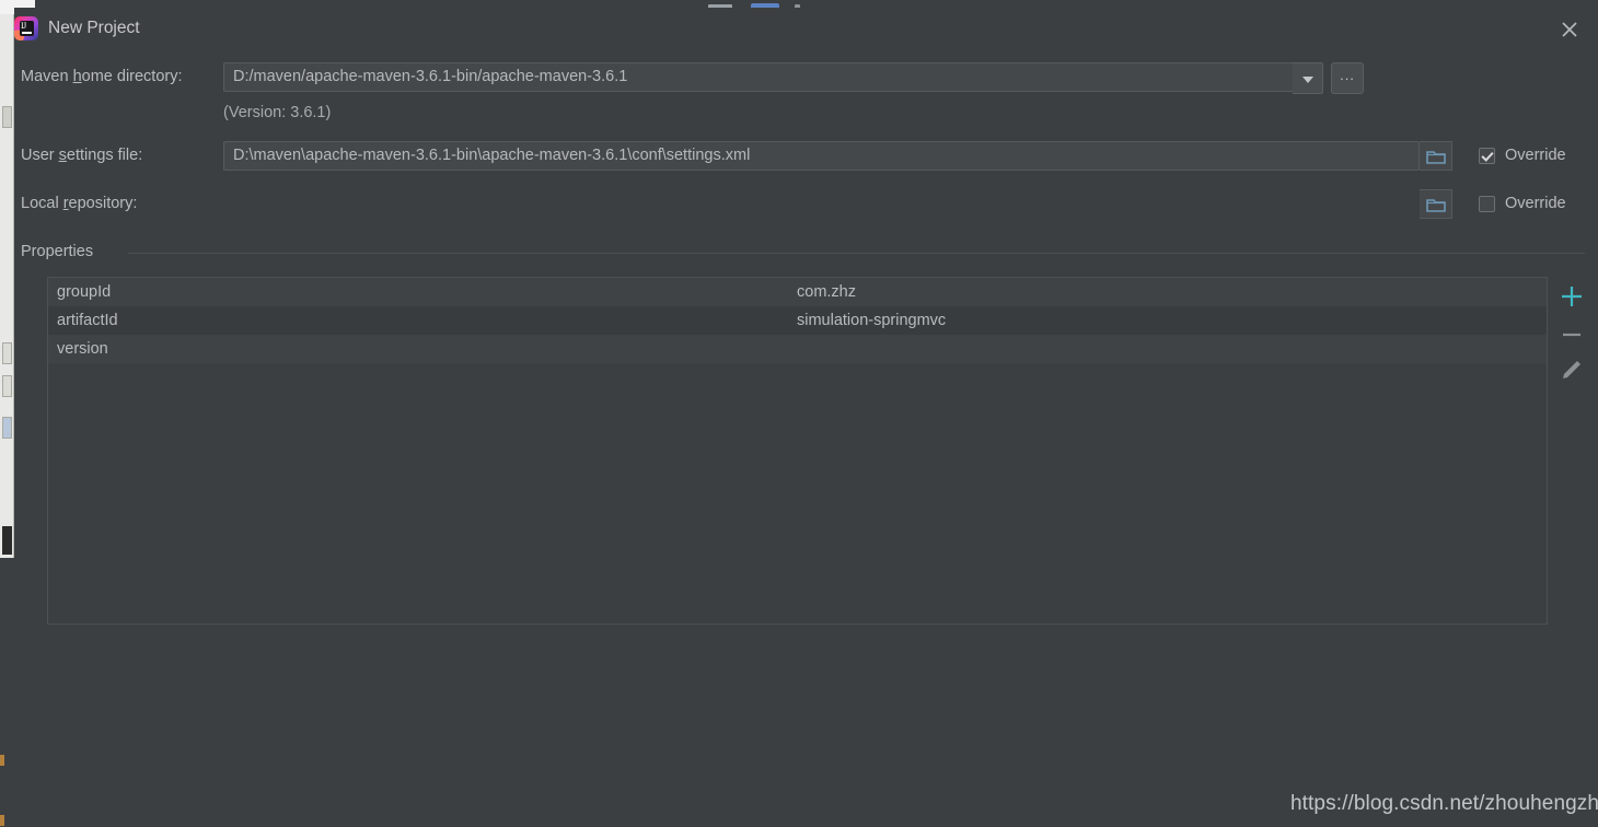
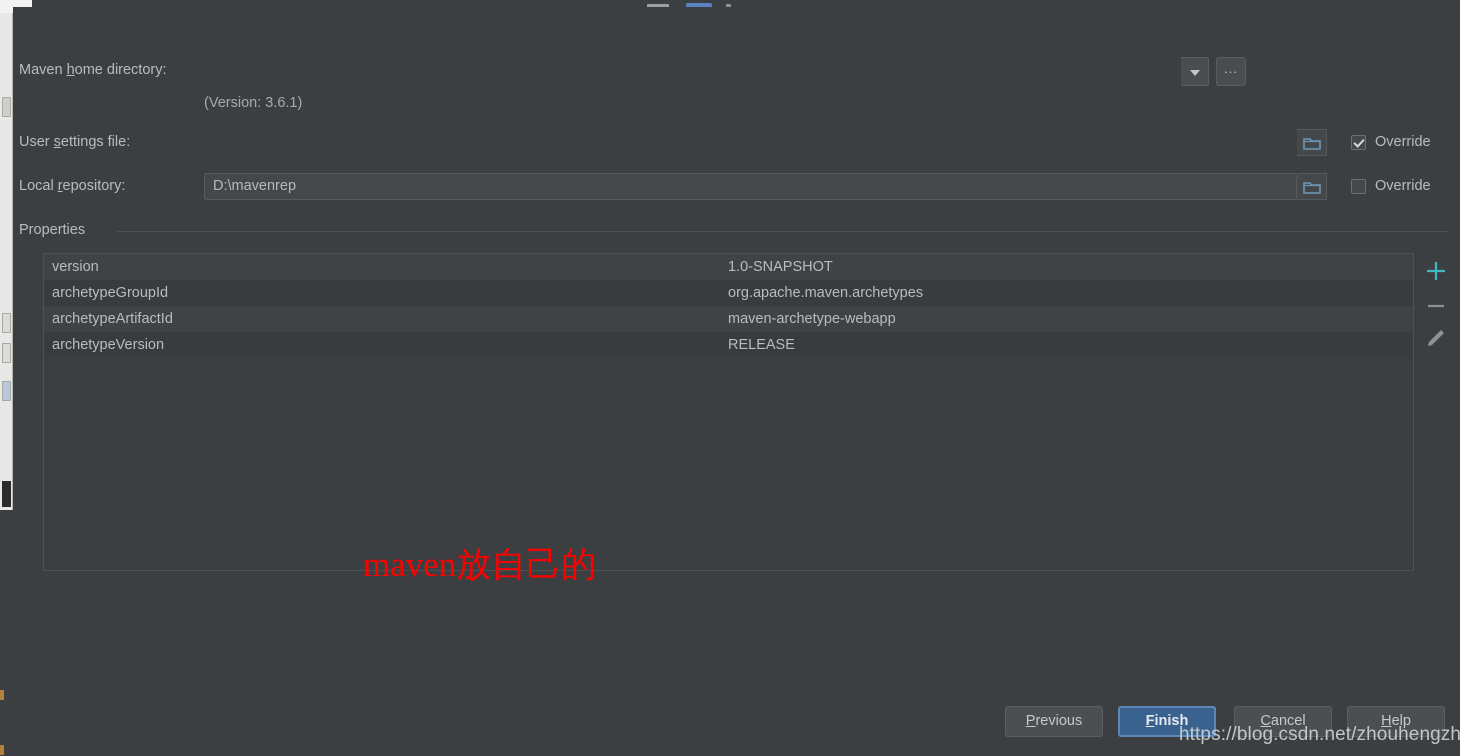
- IJ
- New Project
  Maven home directory:
- D:/maven/apache-maven-3.6.1-bin/apache-maven-3.6.1
  ...
  (Version: 3.6.1)
  User settings file:
- D:\maven\apache-maven-3.6.1-bin\apache-maven-3.6.1\conf\settings.xml
  Override
  Local repository:
+ D:\mavenrep
  Override
  Properties
- groupId
- com.zhz
- artifactId
- simulation-springmvc
  version
+ 1.0-SNAPSHOT
+ archetypeGroupId
+ org.apache.maven.archetypes
+ archetypeArtifactId
+ maven-archetype-webapp
+ archetypeVersion
+ RELEASE
+ maven放自己的
+ Previous
+ Finish
+ Cancel
+ Help
  https://blog.csdn.net/zhouhengzh
